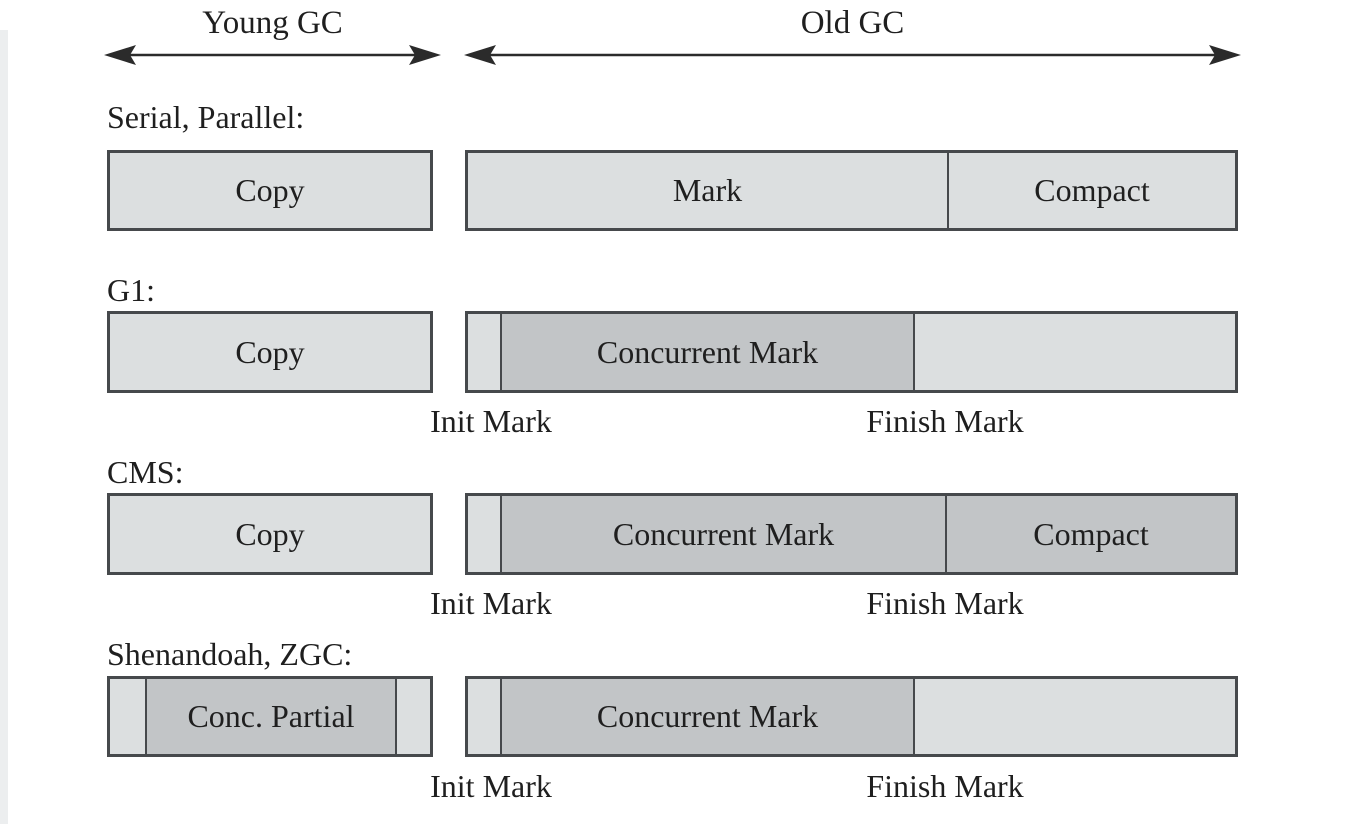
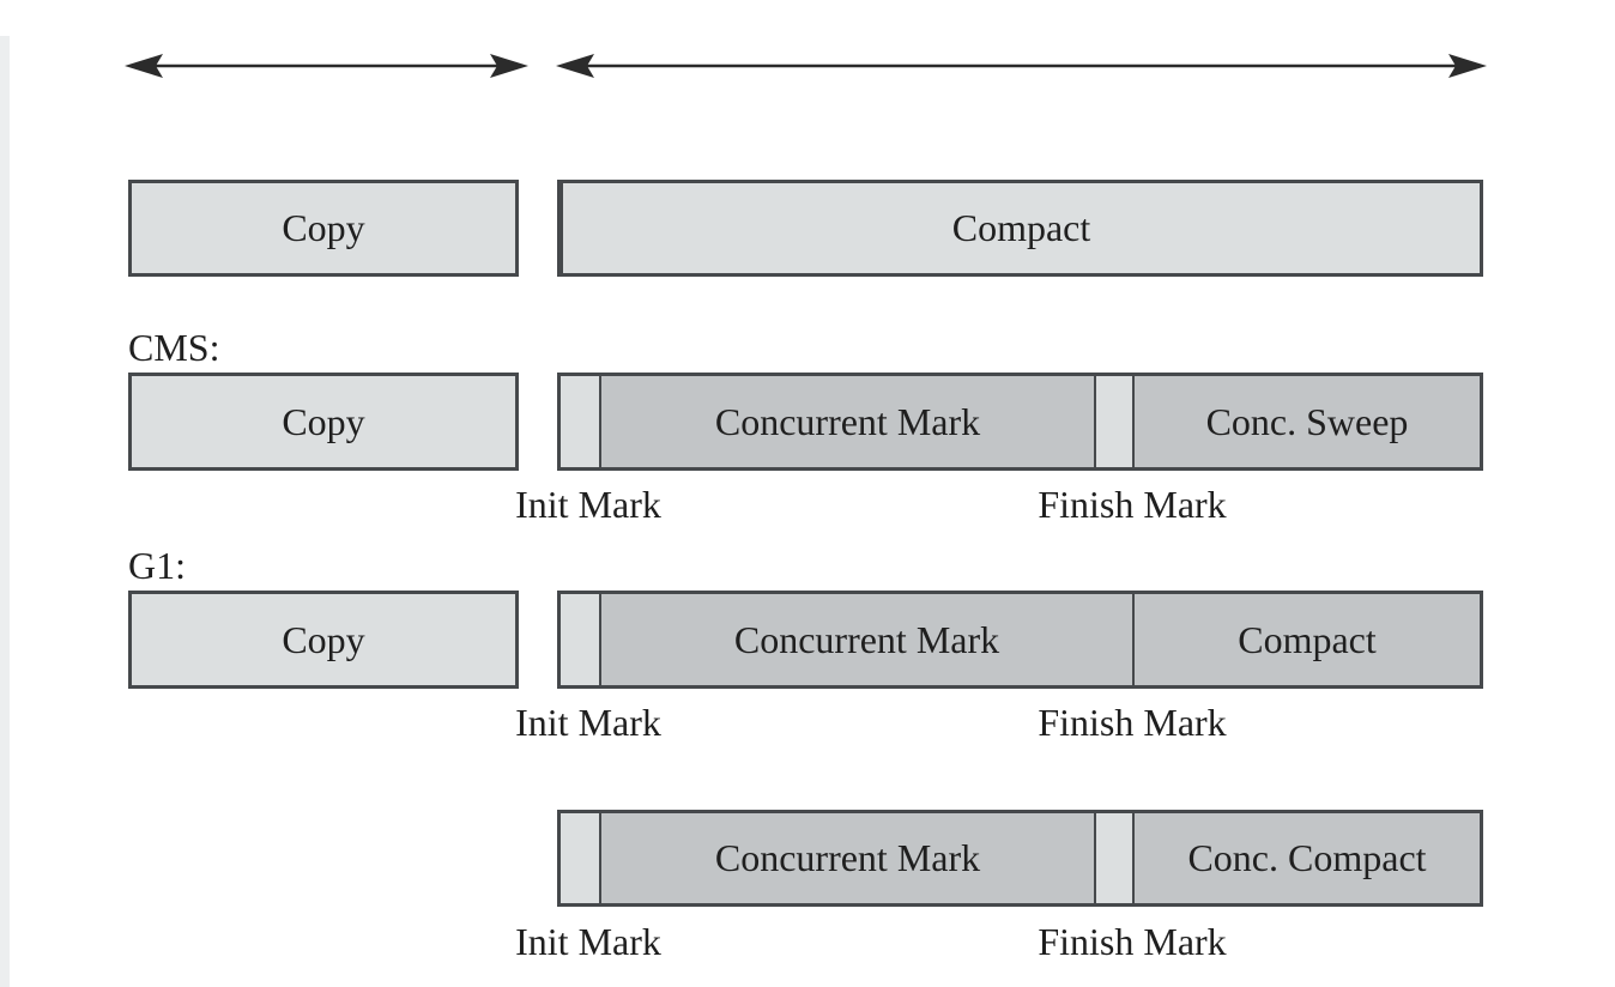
- Young GC
- Old GC
- Serial, Parallel:
  Copy
- Mark
  Compact
- G1:
+ CMS:
  Copy
  Concurrent Mark
+ Conc. Sweep
  Init Mark
  Finish Mark
- CMS:
+ G1:
  Copy
  Concurrent Mark
  Compact
  Init Mark
  Finish Mark
- Shenandoah, ZGC:
- Conc. Partial
  Concurrent Mark
+ Conc. Compact
  Init Mark
  Finish Mark
